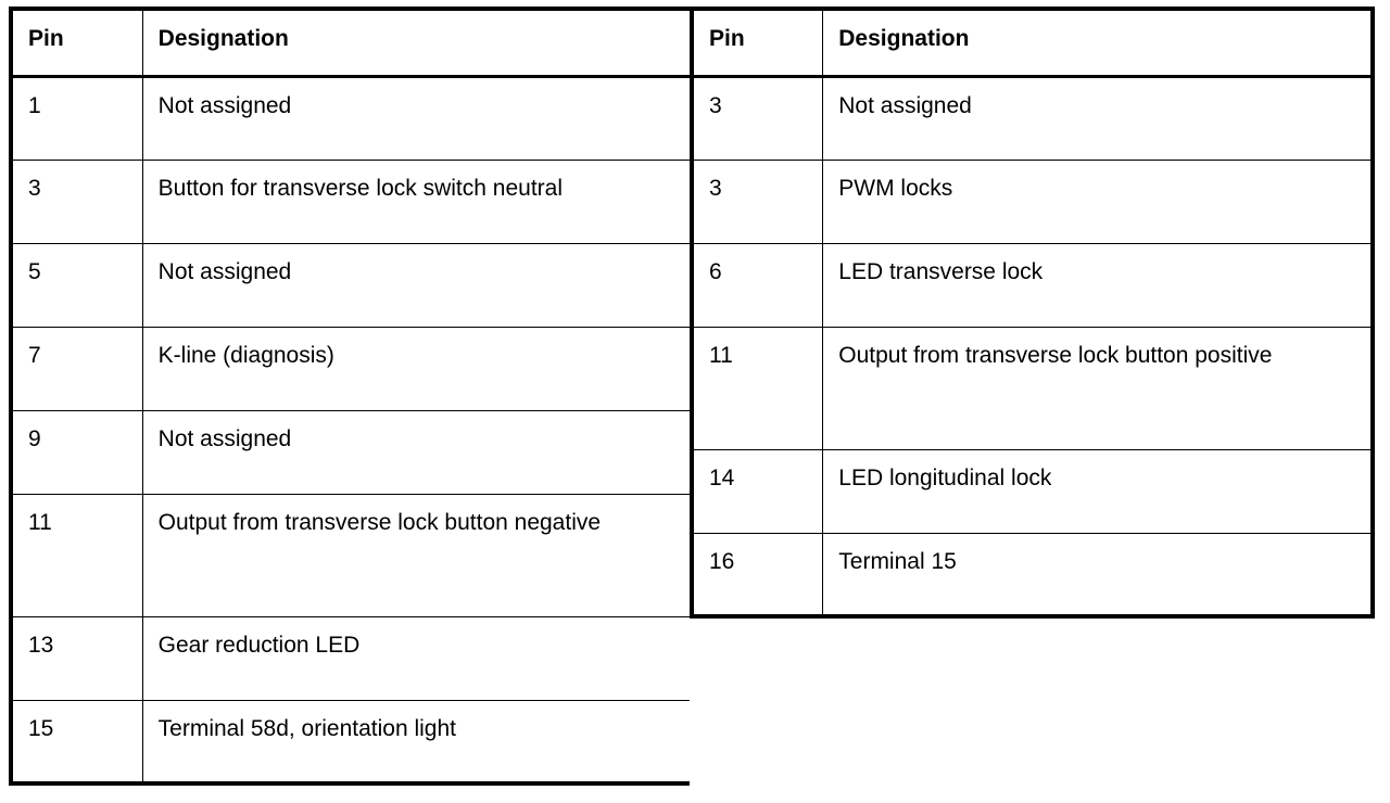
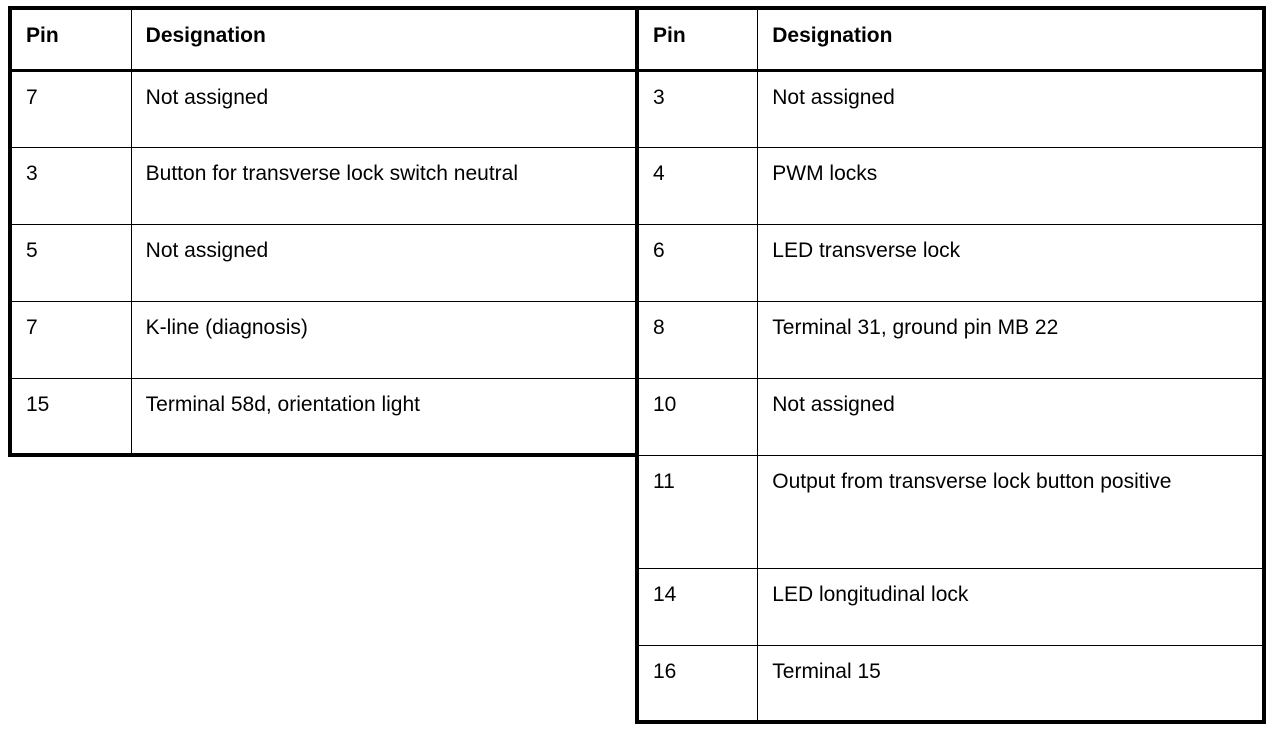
  Pin	Designation
- 1	Not assigned
+ 7	Not assigned
  3	Button for transverse lock switch neutral
  5	Not assigned
  7	K-line (diagnosis)
- 9	Not assigned
- 11	Output from transverse lock button negative
- 13	Gear reduction LED
  15	Terminal 58d, orientation light
  Pin	Designation
  3	Not assigned
- 3	PWM locks
+ 4	PWM locks
  6	LED transverse lock
+ 8	Terminal 31, ground pin MB 22
+ 10	Not assigned
  11	Output from transverse lock button positive
  14	LED longitudinal lock
  16	Terminal 15
